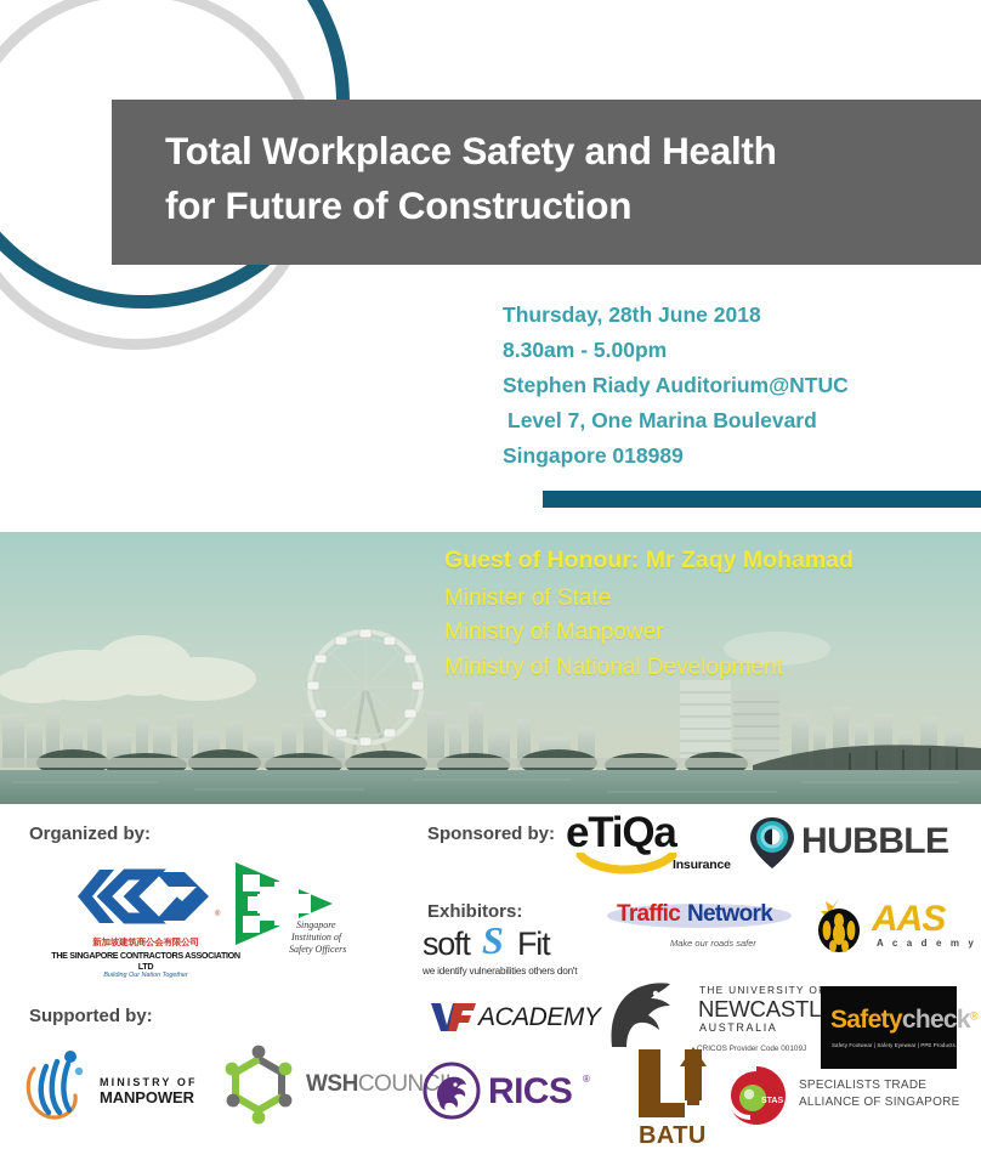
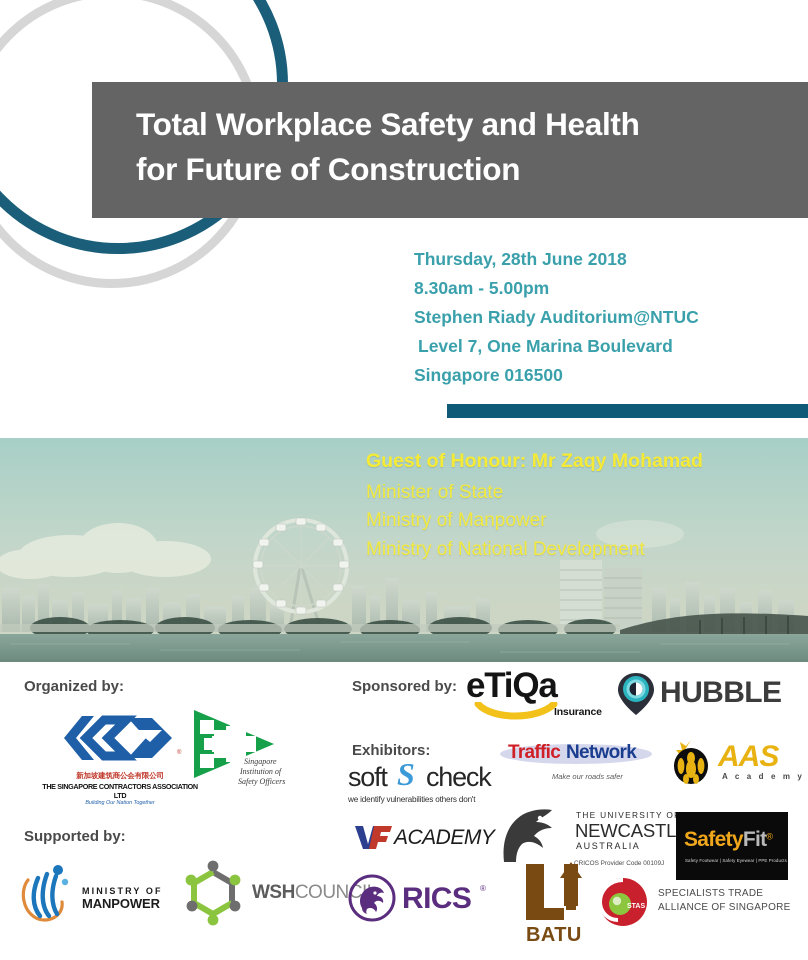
  Total Workplace Safety and Health
  for Future of Construction
  Thursday, 28th June 2018
  8.30am - 5.00pm
  Stephen Riady Auditorium@NTUC
  Level 7, One Marina Boulevard
- Singapore 018989
+ Singapore 016500
  Guest of Honour: Mr Zaqy Mohamad
  Minister of State
  Ministry of Manpower
  Ministry of National Development
  Organized by:
  新加坡建筑商公会有限公司
  THE SINGAPORE CONTRACTORS ASSOCIATION LTD
  Singapore
  Institution of
  Safety Officers
  Sponsored by:
  eTiQa
  Insurance
  HUBBLE
  Exhibitors:
  soft
  S
- Fit
+ check
  we identify vulnerabilities others don't
  Traffic
  Network
  Make our roads safer
  AAS
  A c a d e m y
  ACADEMY
  THE UNIVERSITY O
  NEWCASTL
  AUSTRALIA
- Safetycheck®
+ SafetyFit®
  Supported by:
  MINISTRY OF
  MANPOWER
  WSHCOUNC
  RICS
  ®
  BATU
  SPECIALISTS TRADE
  ALLIANCE OF SINGAPORE
